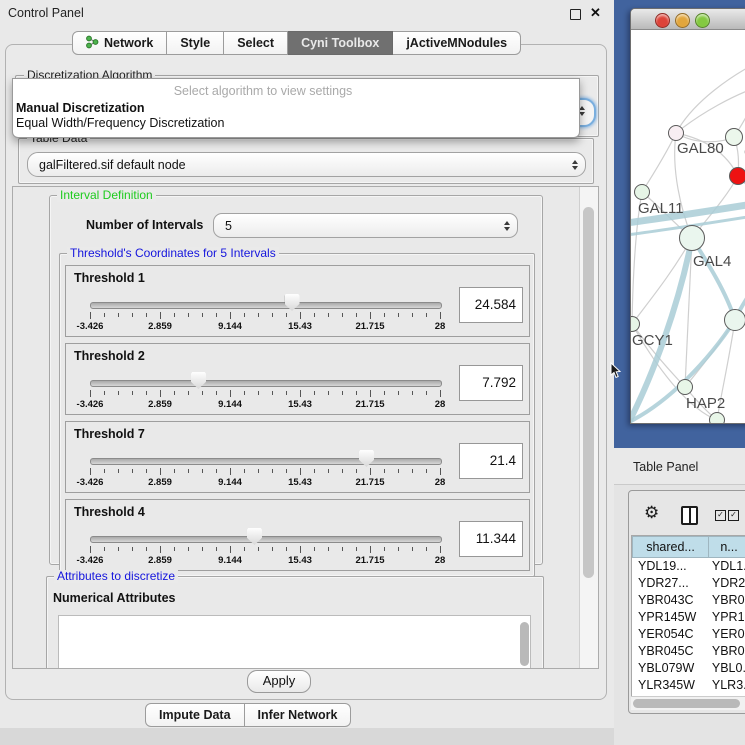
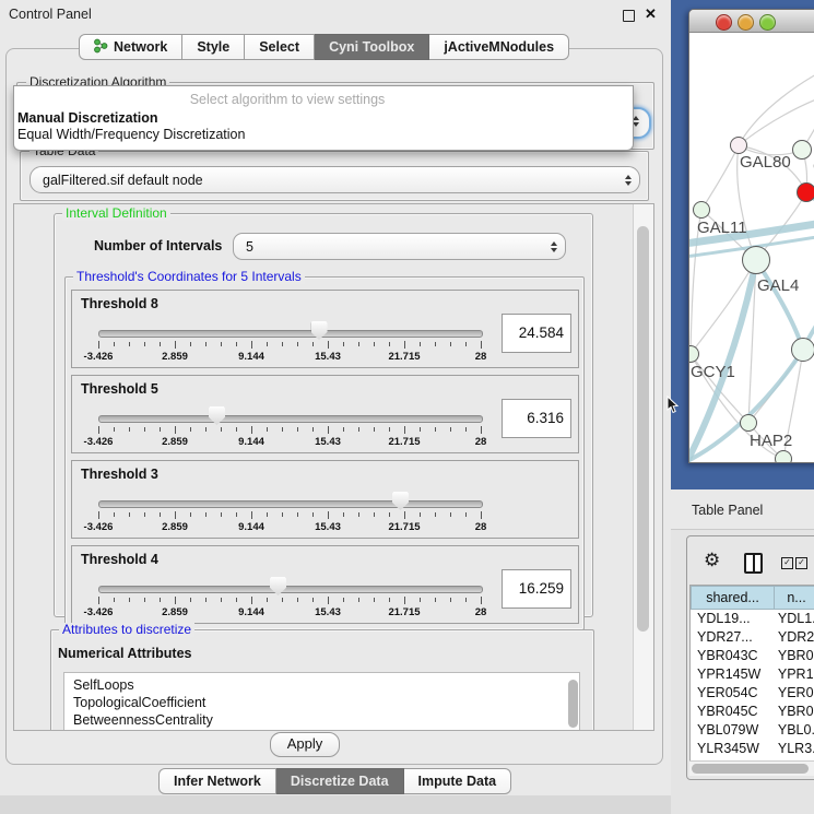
  Control Panel
  ✕
  Network
  Style
  Select
  Cyni Toolbox
  jActiveMNodules
  Discretization Algorithm
  Select algorithm to view settings
  Manual Discretization
  Equal Width/Frequency Discretization
  Table Data
  galFiltered.sif default node
  Interval Definition
  Number of Intervals
  5
  Threshold's Coordinates for 5 Intervals
- Threshold 1
+ Threshold 8
  -3.426
  2.859
  9.144
  15.43
  21.715
  28
  24.584
- Threshold 2
+ Threshold 5
  -3.426
  2.859
  9.144
  15.43
  21.715
  28
- 7.792
+ 6.316
- Threshold 7
+ Threshold 3
  -3.426
  2.859
  9.144
  15.43
  21.715
  28
- 21.4
  Threshold 4
  -3.426
  2.859
  9.144
  15.43
  21.715
  28
- 11.344
+ 16.259
  Attributes to discretize
  Numerical Attributes
+ SelfLoops
+ TopologicalCoefficient
+ BetweennessCentrality
  Apply
- Impute Data
+ Infer Network
+ Discretize Data
- Infer Network
+ Impute Data
  GAL80
  GAL11
  GAL4
  GCY1
  HAP2
  Table Panel
  ⚙
  ✓
  ✓
  shared...
  n...
  YDL19...
  YDR27...
  YBR043C
  YPR145W
  YER054C
  YBR045C
  YBL079W
  YBL0.
  YLR345W
